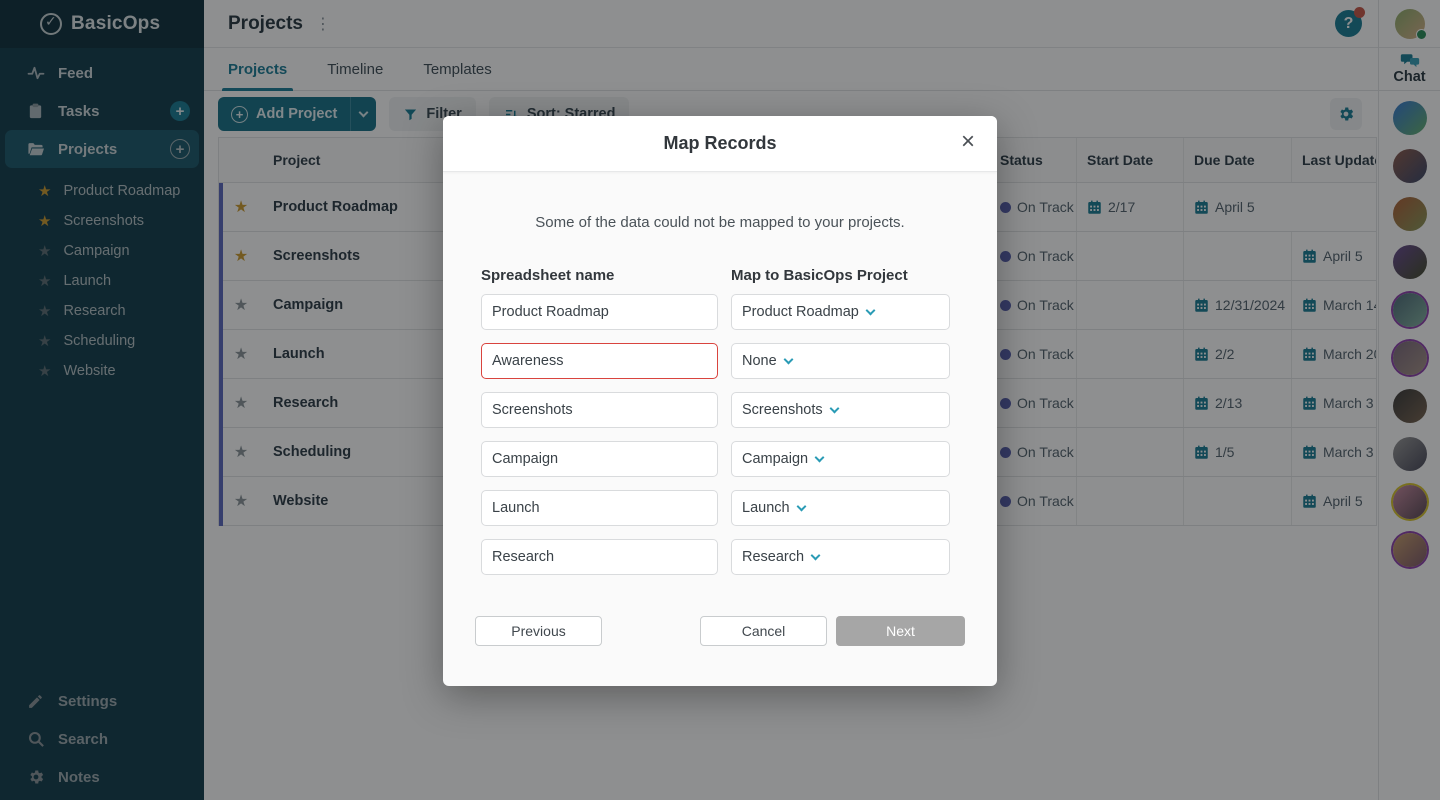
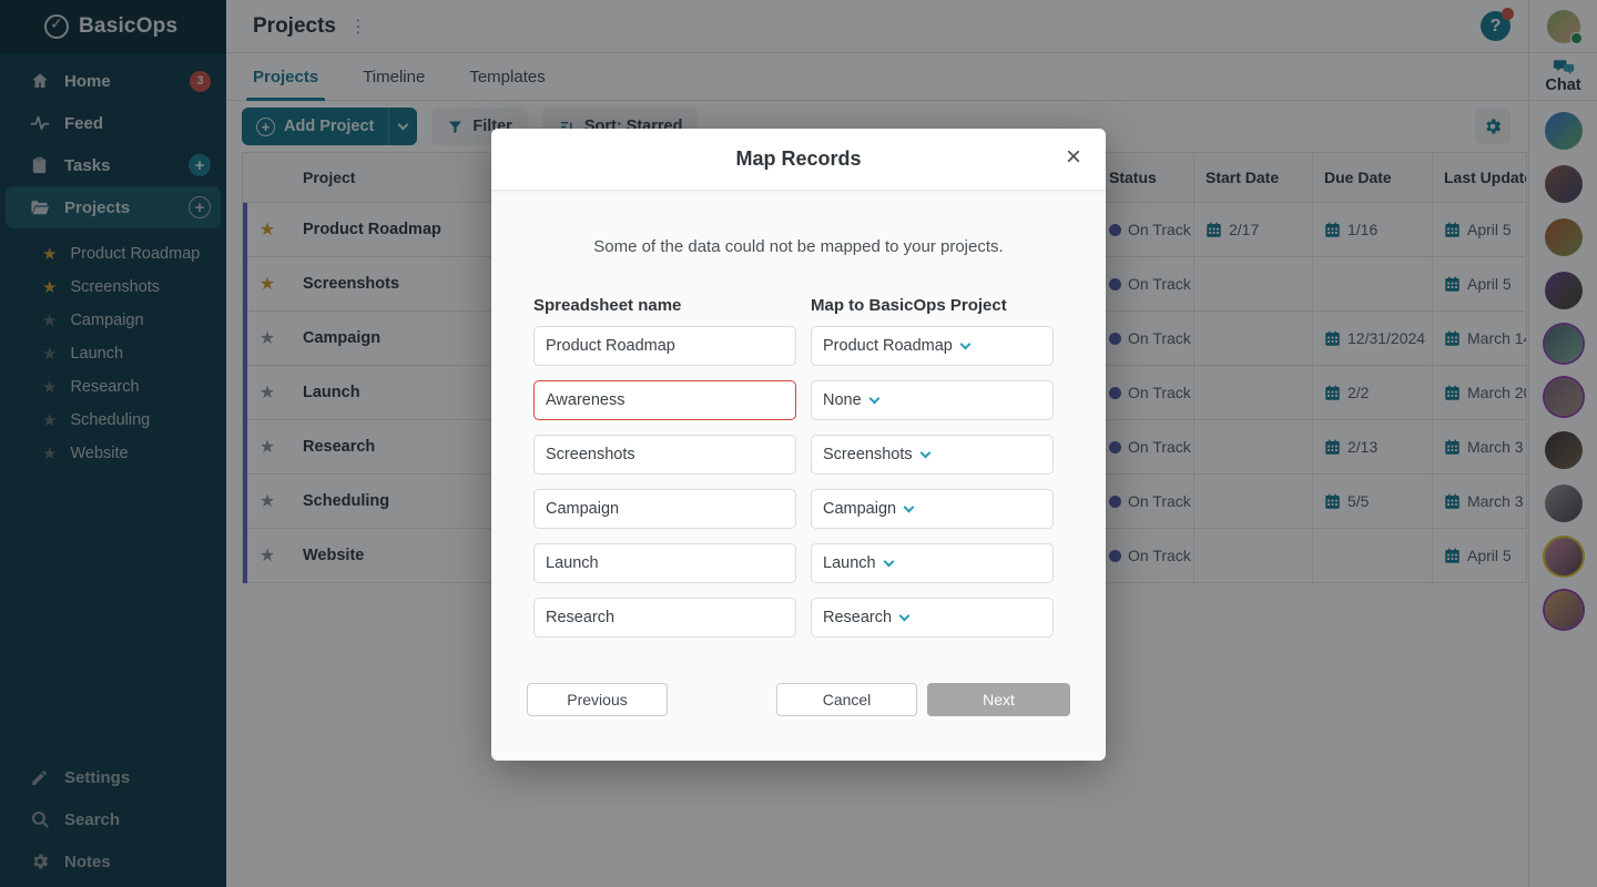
  BasicOps
+ Home
+ 3
  Feed
  Tasks
  +
  Projects
  +
  ★
  Product Roadmap
  ★
  Screenshots
  ★
  Campaign
  ★
  Launch
  ★
  Research
  ★
  Scheduling
  ★
  Website
  Settings
  Search
  Notes
  Projects
  ⋮
  ?
  Projects
  Timeline
  Templates
  +
  Add Project
  Filter
  Sort: Starred
  Project
  Status
  Start Date
  Due Date
  Last Updat
  ★
  Product Roadmap
  On Track
  2/17
+ 1/16
  April 5
  ★
  Screenshots
  On Track
  April 5
  ★
  Campaign
  On Track
  12/31/2024
  March 1
  ★
  Launch
  On Track
  2/2
  March 2
  ★
  Research
  On Track
  2/13
  March 3
  ★
  Scheduling
  On Track
- 1/5
+ 5/5
  March 3
  ★
  Website
  On Track
  April 5
  Chat
  Map Records
  ×
  Some of the data could not be mapped to your projects.
  Spreadsheet name
  Map to BasicOps Project
  Product Roadmap
  Product Roadmap
  Awareness
  None
  Screenshots
  Screenshots
  Campaign
  Campaign
  Launch
  Launch
  Research
  Research
  Previous
  Cancel
  Next
